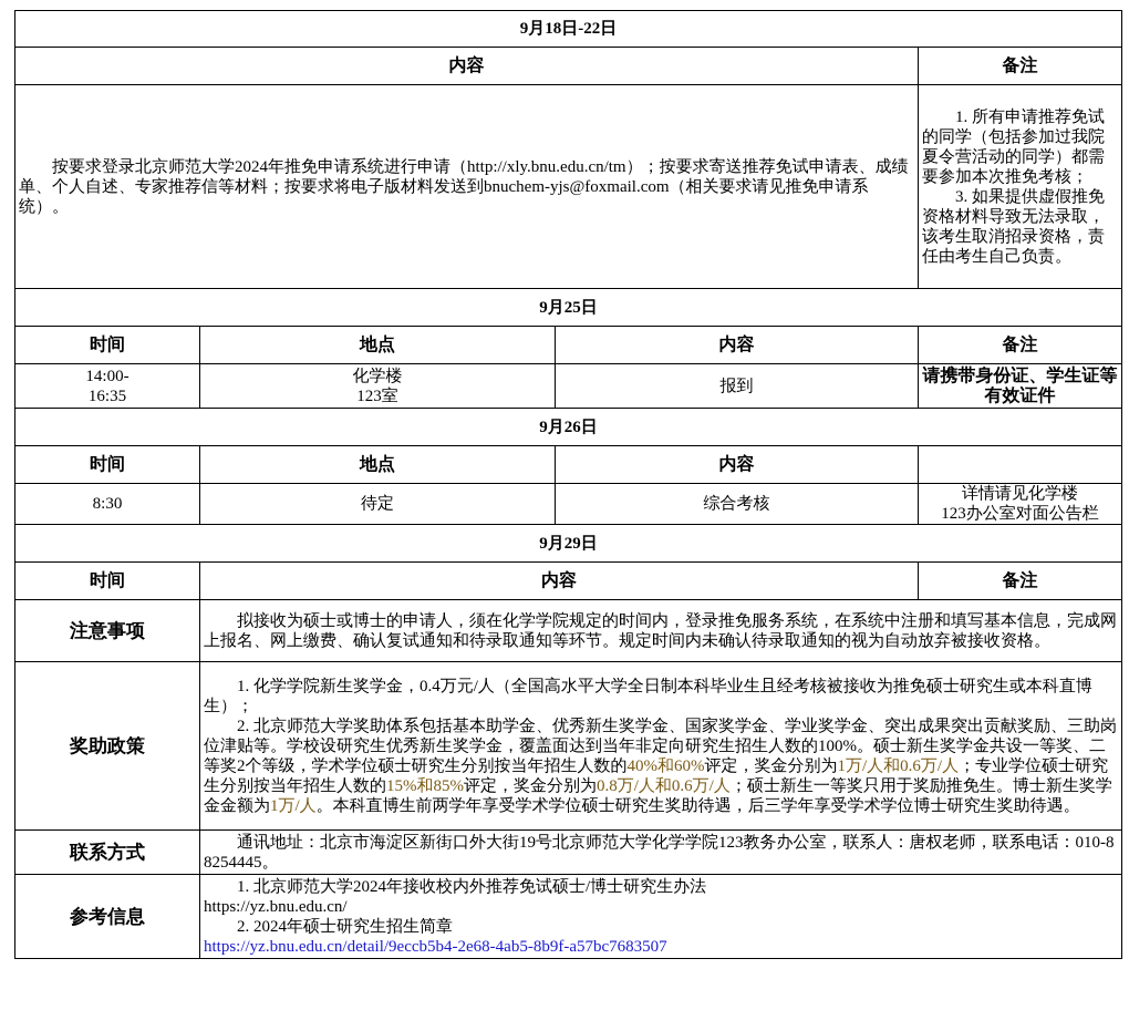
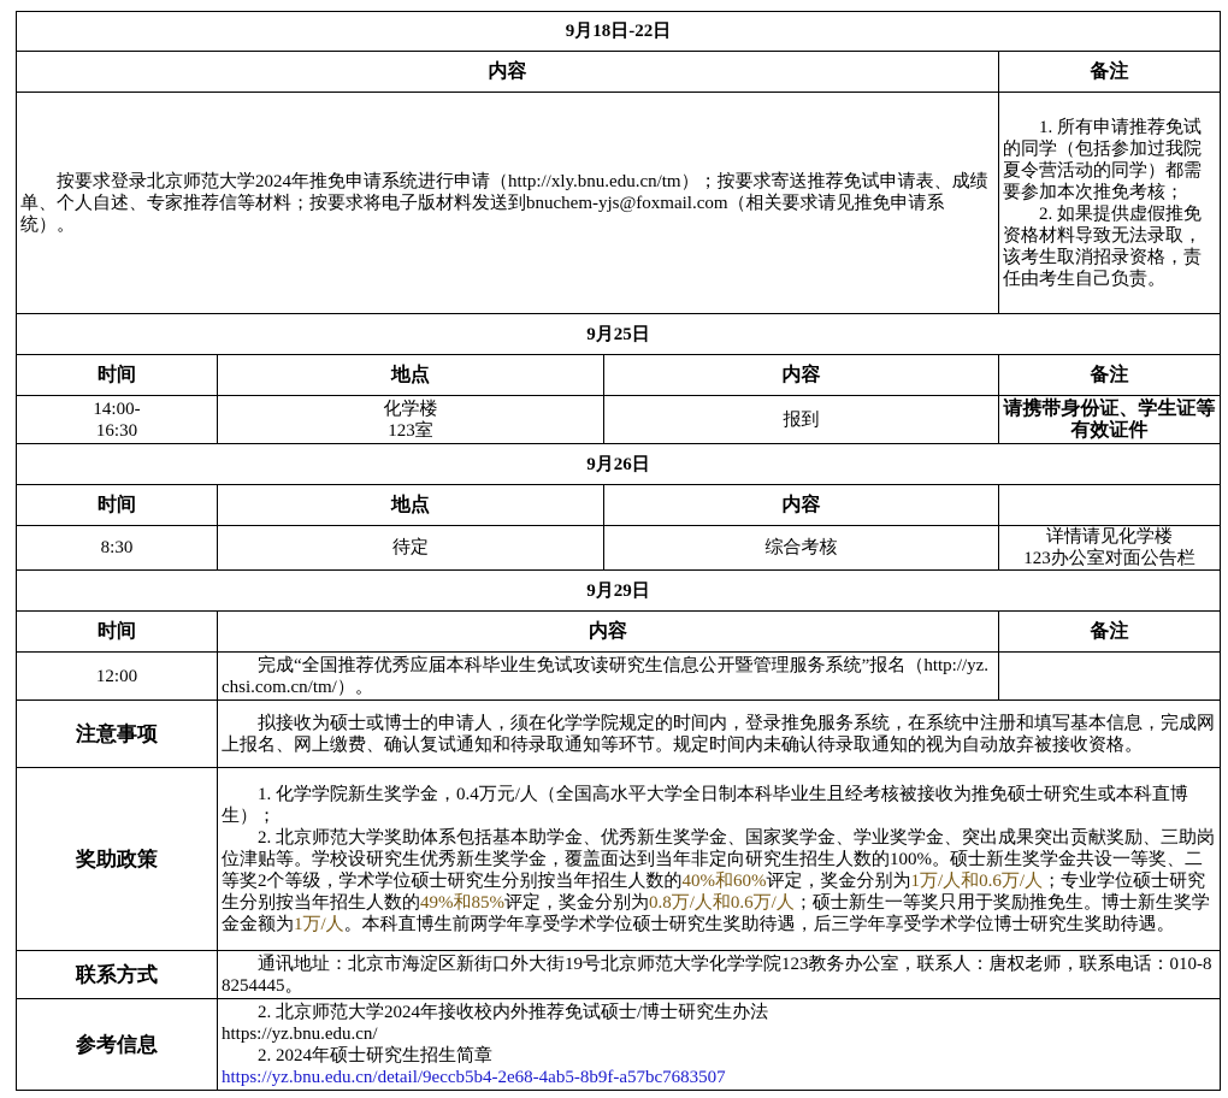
  9月18日-22日
  内容	备注
- 按要求登录北京师范大学2024年推免申请系统进行申请（http://xly.bnu.edu.cn/tm）；按要求寄送推荐免试申请表、成绩单、个人自述、专家推荐信等材料；按要求将电子版材料发送到bnuchem-yjs@foxmail.com（相关要求请见推免申请系统）。	1. 所有申请推荐免试的同学（包括参加过我院夏令营活动的同学）都需要参加本次推免考核； 3. 如果提供虚假推免资格材料导致无法录取，该考生取消招录资格，责任由考生自己负责。
+ 按要求登录北京师范大学2024年推免申请系统进行申请（http://xly.bnu.edu.cn/tm）；按要求寄送推荐免试申请表、成绩单、个人自述、专家推荐信等材料；按要求将电子版材料发送到bnuchem-yjs@foxmail.com（相关要求请见推免申请系统）。	1. 所有申请推荐免试的同学（包括参加过我院夏令营活动的同学）都需要参加本次推免考核； 2. 如果提供虚假推免资格材料导致无法录取，该考生取消招录资格，责任由考生自己负责。
  9月25日
  时间	地点	内容	备注
- 14:00- 16:35	化学楼 123室	报到	请携带身份证、学生证等有效证件
+ 14:00- 16:30	化学楼 123室	报到	请携带身份证、学生证等有效证件
  9月26日
  时间	地点	内容
  8:30	待定	综合考核	详情请见化学楼 123办公室对面公告栏
  9月29日
  时间	内容	备注
+ 12:00	完成“全国推荐优秀应届本科毕业生免试攻读研究生信息公开暨管理服务系统”报名（http://yz.chsi.com.cn/tm/）。
  注意事项	拟接收为硕士或博士的申请人，须在化学学院规定的时间内，登录推免服务系统，在系统中注册和填写基本信息，完成网上报名、网上缴费、确认复试通知和待录取通知等环节。规定时间内未确认待录取通知的视为自动放弃被接收资格。
- 奖助政策	1. 化学学院新生奖学金，0.4万元/人（全国高水平大学全日制本科毕业生且经考核被接收为推免硕士研究生或本科直博生）； 2. 北京师范大学奖助体系包括基本助学金、优秀新生奖学金、国家奖学金、学业奖学金、突出成果突出贡献奖励、三助岗位津贴等。学校设研究生优秀新生奖学金，覆盖面达到当年非定向研究生招生人数的100%。硕士新生奖学金共设一等奖、二等奖2个等级，学术学位硕士研究生分别按当年招生人数的40%和60%评定，奖金分别为1万/人和0.6万/人；专业学位硕士研究生分别按当年招生人数的15%和85%评定，奖金分别为0.8万/人和0.6万/人；硕士新生一等奖只用于奖励推免生。博士新生奖学金金额为1万/人。本科直博生前两学年享受学术学位硕士研究生奖助待遇，后三学年享受学术学位博士研究生奖助待遇。
+ 奖助政策	1. 化学学院新生奖学金，0.4万元/人（全国高水平大学全日制本科毕业生且经考核被接收为推免硕士研究生或本科直博生）； 2. 北京师范大学奖助体系包括基本助学金、优秀新生奖学金、国家奖学金、学业奖学金、突出成果突出贡献奖励、三助岗位津贴等。学校设研究生优秀新生奖学金，覆盖面达到当年非定向研究生招生人数的100%。硕士新生奖学金共设一等奖、二等奖2个等级，学术学位硕士研究生分别按当年招生人数的40%和60%评定，奖金分别为1万/人和0.6万/人；专业学位硕士研究生分别按当年招生人数的49%和85%评定，奖金分别为0.8万/人和0.6万/人；硕士新生一等奖只用于奖励推免生。博士新生奖学金金额为1万/人。本科直博生前两学年享受学术学位硕士研究生奖助待遇，后三学年享受学术学位博士研究生奖助待遇。
  联系方式	通讯地址：北京市海淀区新街口外大街19号北京师范大学化学学院123教务办公室，联系人：唐权老师，联系电话：010-88254445。
- 参考信息	1. 北京师范大学2024年接收校内外推荐免试硕士/博士研究生办法 https://yz.bnu.edu.cn/ 2. 2024年硕士研究生招生简章 https://yz.bnu.edu.cn/detail/9eccb5b4-2e68-4ab5-8b9f-a57bc7683507
+ 参考信息	2. 北京师范大学2024年接收校内外推荐免试硕士/博士研究生办法 https://yz.bnu.edu.cn/ 2. 2024年硕士研究生招生简章 https://yz.bnu.edu.cn/detail/9eccb5b4-2e68-4ab5-8b9f-a57bc7683507
